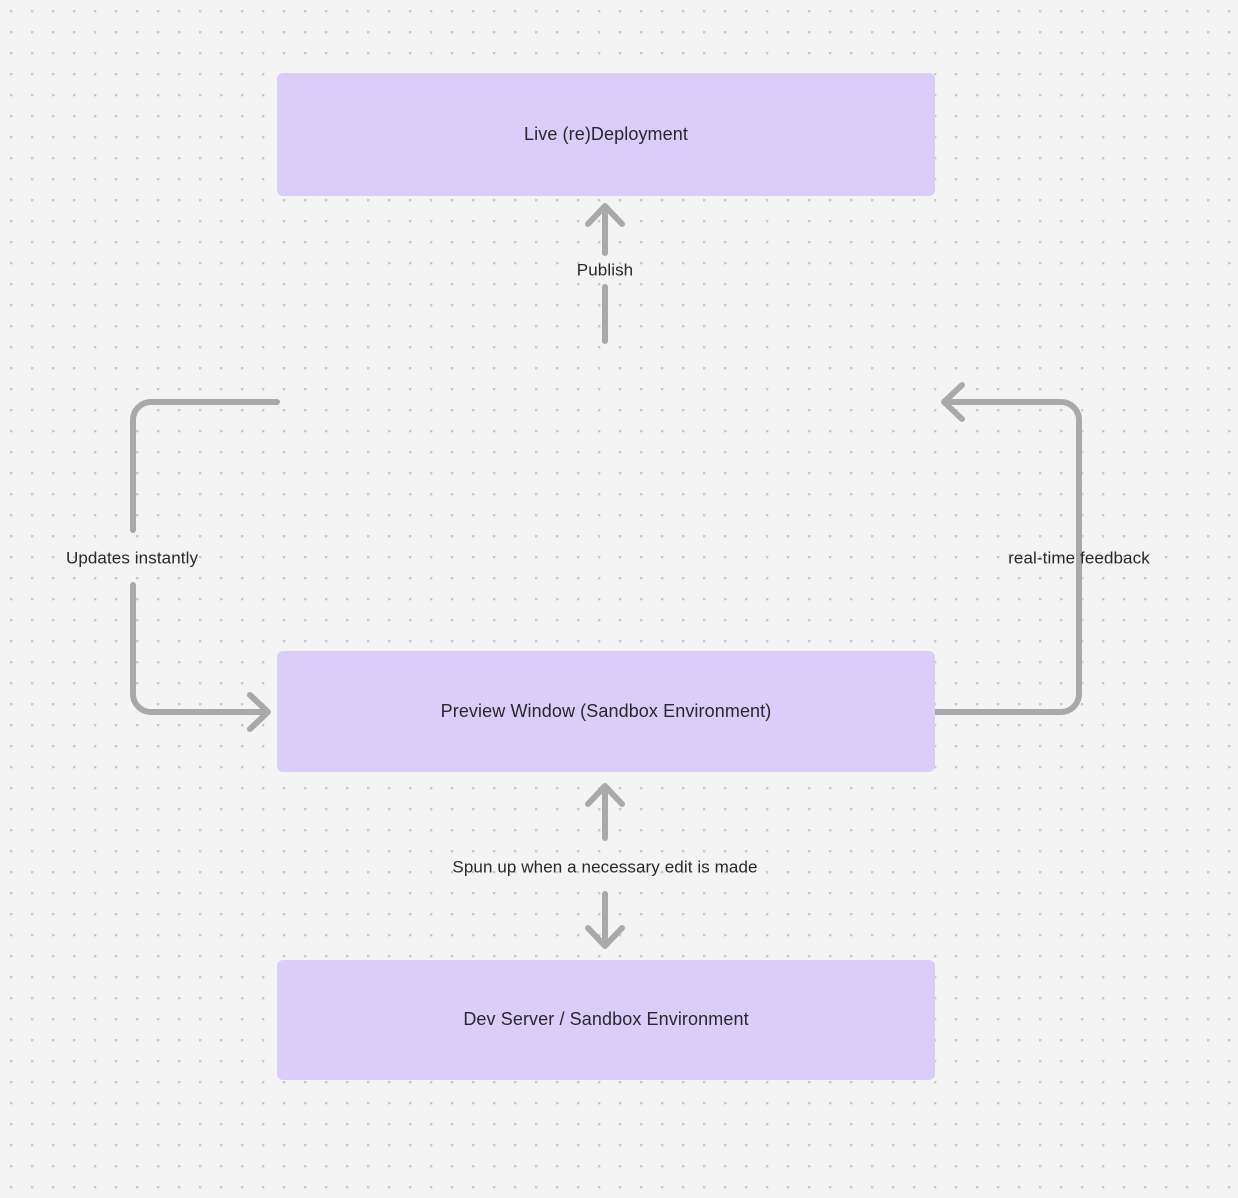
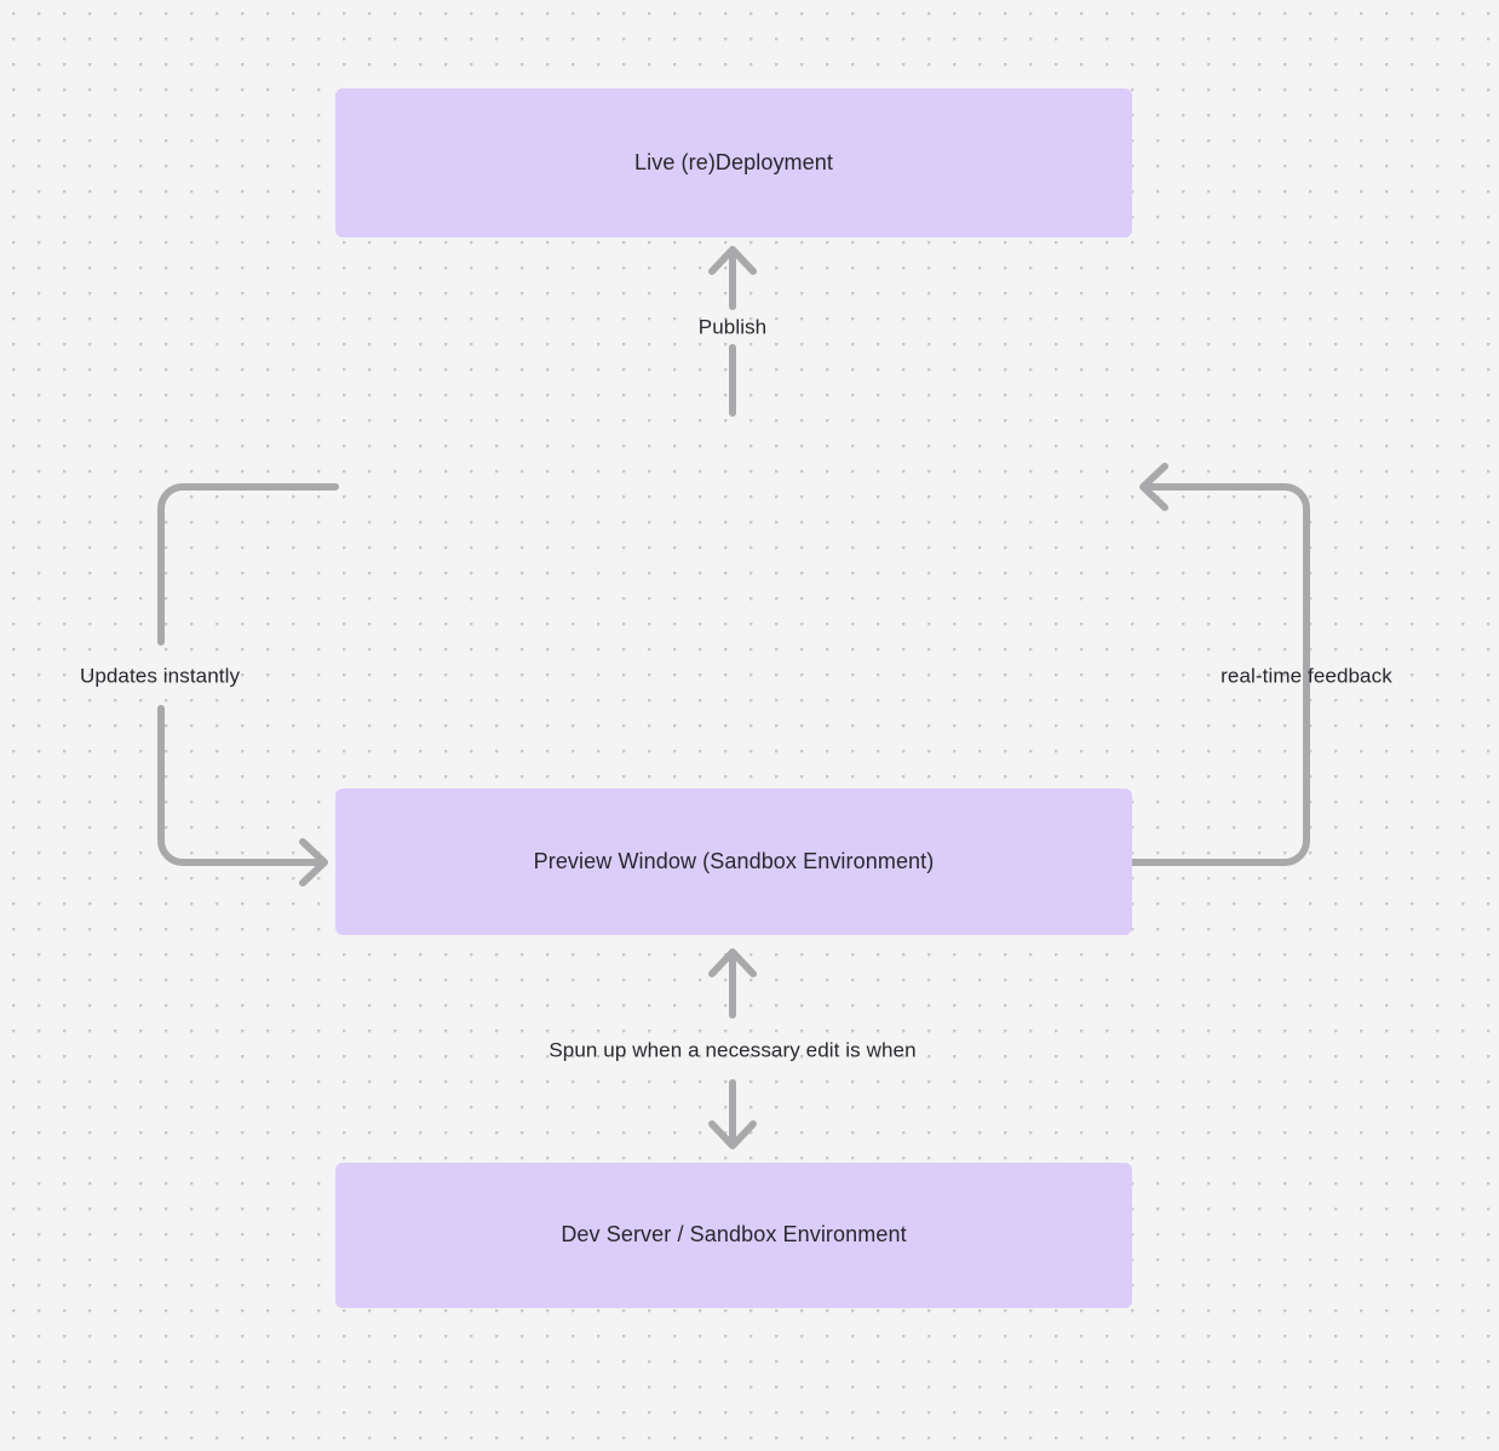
  Live (re)Deployment
  Preview Window (Sandbox Environment)
  Dev Server / Sandbox Environment
  Publish
  Updates instantly
  real-time feedback
- Spun up when a necessary edit is made
+ Spun up when a necessary edit is when
